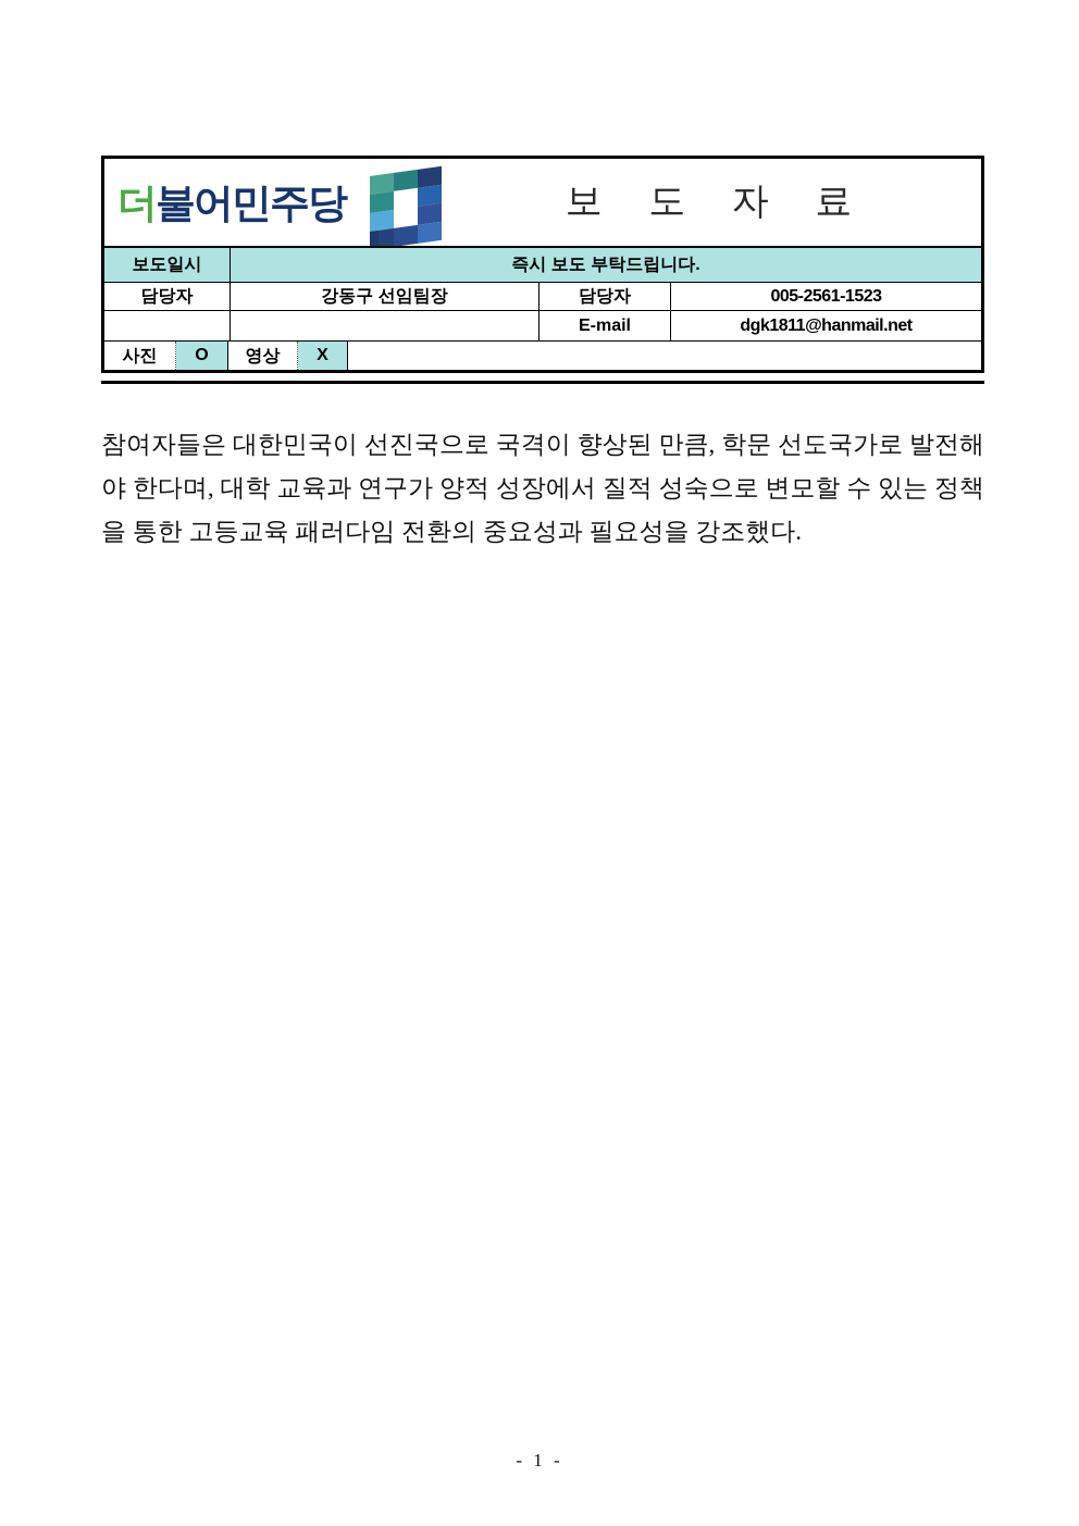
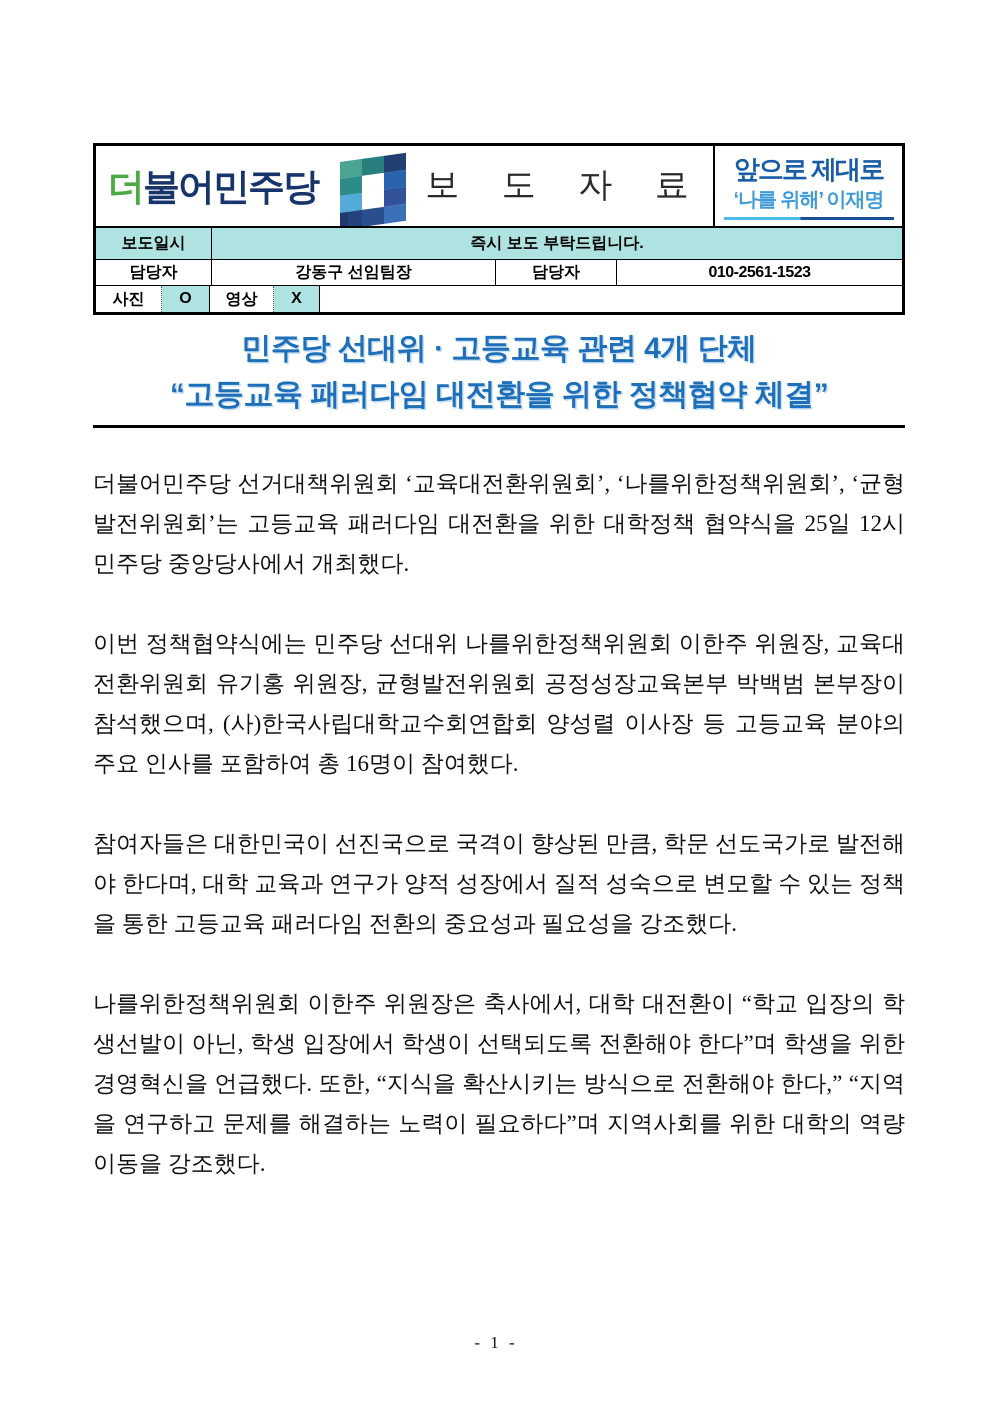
  더불어민주당
  보 도 자 료
+ 앞으로 제대로
+ ‘나를 위해’ 이재명
  보도일시
  즉시 보도 부탁드립니다.
  담당자
  강동구 선임팀장
  담당자
- 005-2561-1523
+ 010-2561-1523
- E-mail
- dgk1811@hanmail.net
  사진
  O
  영상
  X
+ 민주당 선대위 · 고등교육 관련 4개 단체
+ “고등교육 패러다임 대전환을 위한 정책협약 체결”
+ 더불어민주당 선거대책위원회 ‘교육대전환위원회’, ‘나를위한정책위원회’, ‘균형발전위원회’는 고등교육 패러다임 대전환을 위한 대학정책 협약식을 25일 12시 민주당 중앙당사에서 개최했다.
+ 이번 정책협약식에는 민주당 선대위 나를위한정책위원회 이한주 위원장, 교육대전환위원회 유기홍 위원장, 균형발전위원회 공정성장교육본부 박백범 본부장이 참석했으며, (사)한국사립대학교수회연합회 양성렬 이사장 등 고등교육 분야의 주요 인사를 포함하여 총 16명이 참여했다.
  참여자들은 대한민국이 선진국으로 국격이 향상된 만큼, 학문 선도국가로 발전해야 한다며, 대학 교육과 연구가 양적 성장에서 질적 성숙으로 변모할 수 있는 정책을 통한 고등교육 패러다임 전환의 중요성과 필요성을 강조했다.
+ 나를위한정책위원회 이한주 위원장은 축사에서, 대학 대전환이 “학교 입장의 학생선발이 아닌, 학생 입장에서 학생이 선택되도록 전환해야 한다”며 학생을 위한 경영혁신을 언급했다. 또한, “지식을 확산시키는 방식으로 전환해야 한다,” “지역을 연구하고 문제를 해결하는 노력이 필요하다”며 지역사회를 위한 대학의 역량 이동을 강조했다.
  - 1 -
